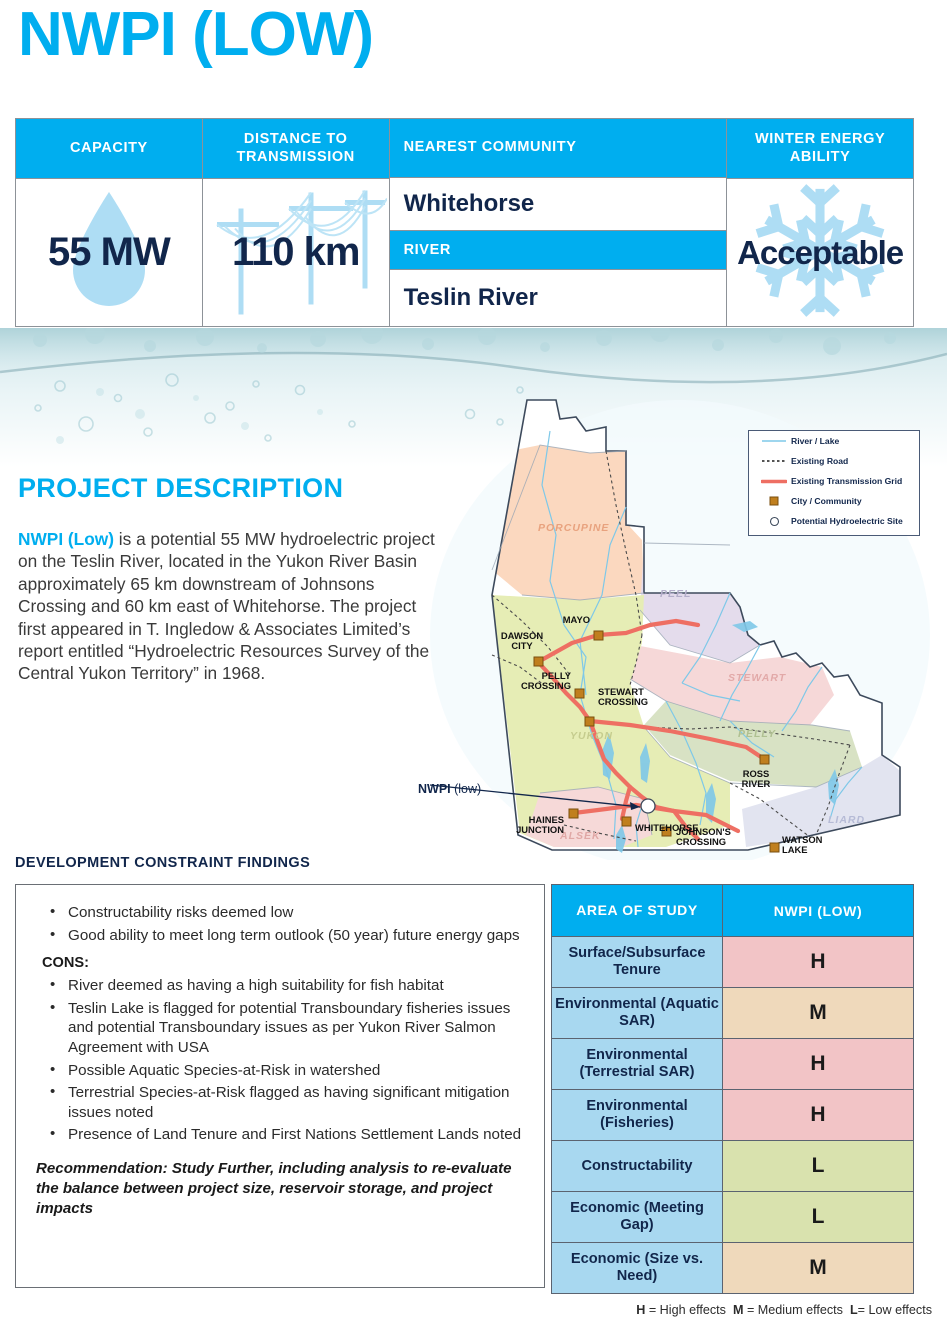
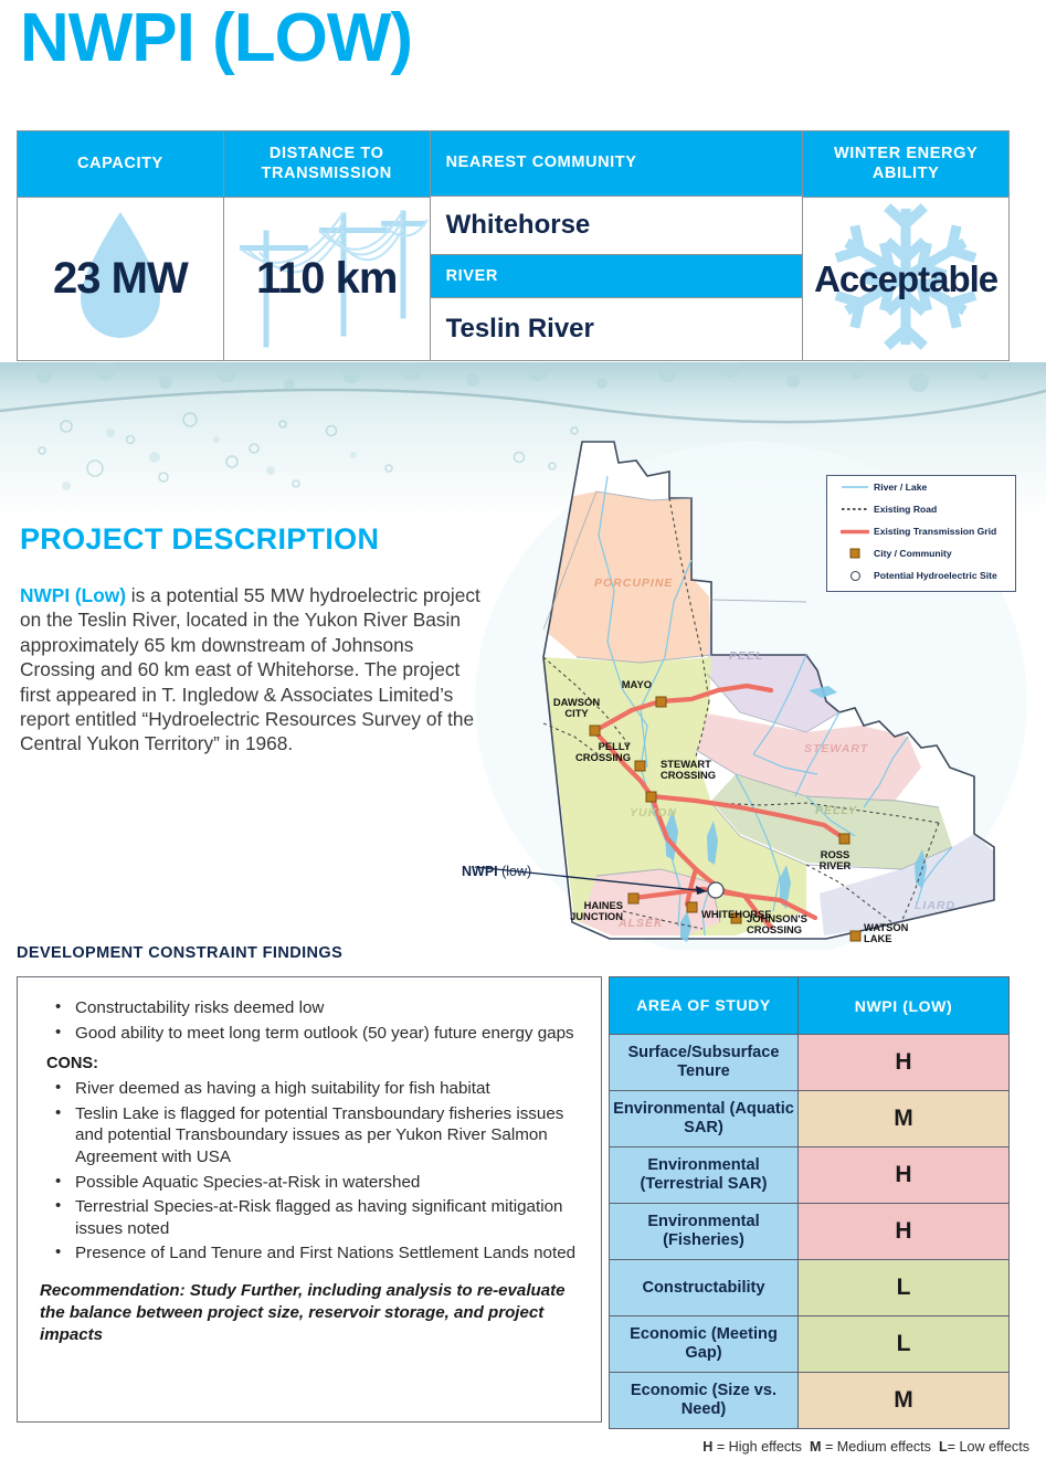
  NWPI (LOW)
  CAPACITY
- 55 MW
+ 23 MW
  DISTANCE TO TRANSMISSION
  110 km
  NEAREST COMMUNITY
  Whitehorse
  RIVER
  Teslin River
  WINTER ENERGY ABILITY
  Acceptable
  PROJECT DESCRIPTION
  NWPI (Low) is a potential 55 MW hydroelectric project on the Teslin River, located in the Yukon River Basin approximately 65 km downstream of Johnsons Crossing and 60 km east of Whitehorse. The project first appeared in T. Ingledow & Associates Limited’s report entitled “Hydroelectric Resources Survey of the Central Yukon Territory” in 1968.
  PORCUPINE
  PEEL
  STEWART
  PELLY
  YUKON
  ALSEK
  LIARD
  DAWSON
  CITY
  MAYO
  STEWART
  CROSSING
  PELLY
  CROSSING
  ROSS
  RIVER
  HAINES
  JUNCTION
  WHITEHORSE
  JOHNSON'S
  CROSSING
  WATSON
  LAKE
  NWPI (low)
  River / Lake
  Existing Road
  Existing Transmission Grid
  City / Community
  Potential Hydroelectric Site
  DEVELOPMENT CONSTRAINT FINDINGS
  Constructability risks deemed low
  Good ability to meet long term outlook (50 year) future energy gaps
  CONS:
  River deemed as having a high suitability for fish habitat
  Teslin Lake is flagged for potential Transboundary fisheries issues and potential Transboundary issues as per Yukon River Salmon Agreement with USA
  Possible Aquatic Species-at-Risk in watershed
  Terrestrial Species-at-Risk flagged as having significant mitigation issues noted
  Presence of Land Tenure and First Nations Settlement Lands noted
  Recommendation: Study Further, including analysis to re-evaluate the balance between project size, reservoir storage, and project impacts
  AREA OF STUDY
  NWPI (LOW)
  Surface/Subsurface Tenure
  H
  Environmental (Aquatic SAR)
  M
  Environmental (Terrestrial SAR)
  H
  Environmental (Fisheries)
  H
  Constructability
  L
  Economic (Meeting Gap)
  L
  Economic (Size vs. Need)
  M
  H = High effects M = Medium effects L= Low effects
